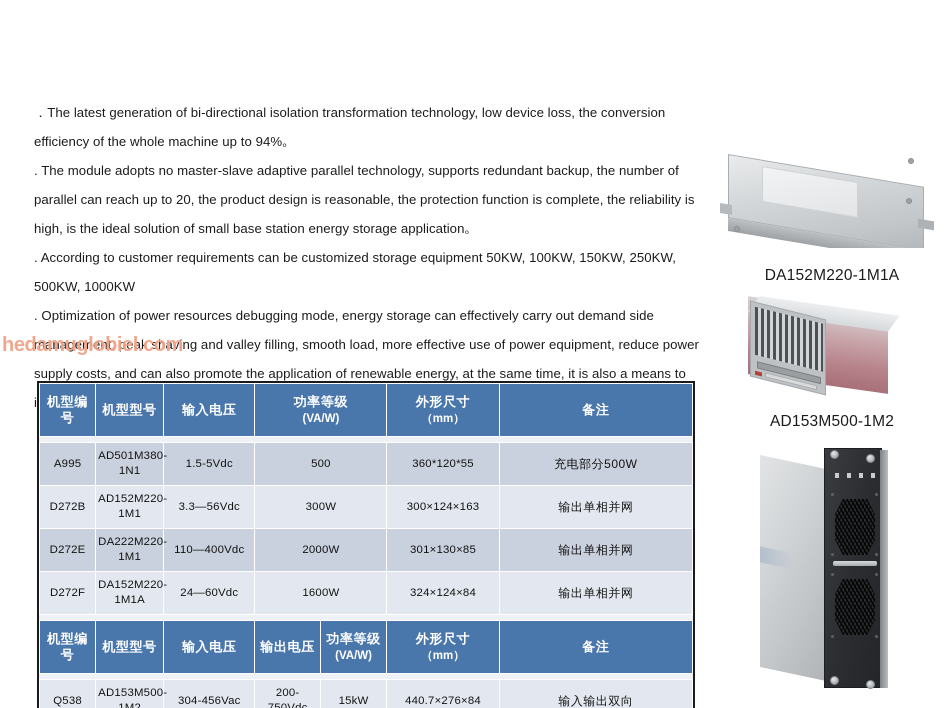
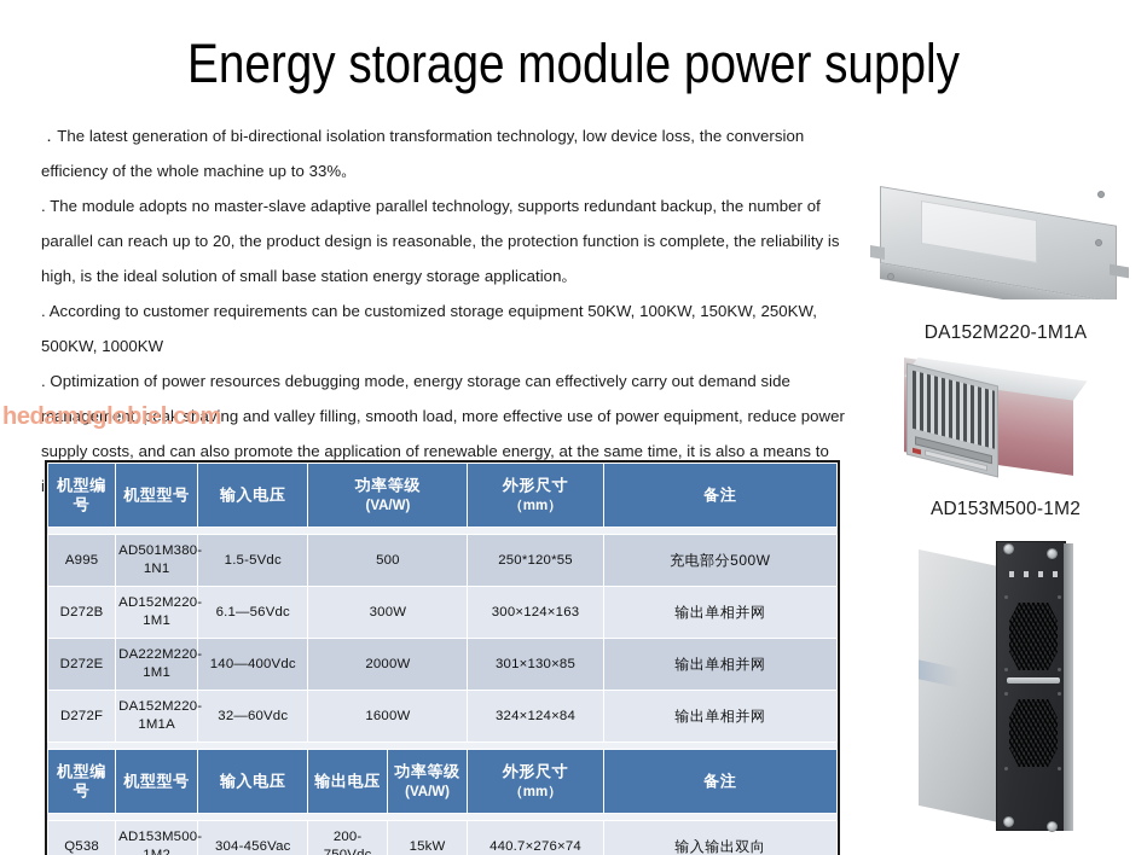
+ Energy storage module power supply
- ．The latest generation of bi-directional isolation transformation technology, low device loss, the conversion efficiency of the whole machine up to 94%｡
+ ．The latest generation of bi-directional isolation transformation technology, low device loss, the conversion efficiency of the whole machine up to 33%｡
  . The module adopts no master-slave adaptive parallel technology, supports redundant backup, the number of parallel can reach up to 20, the product design is reasonable, the protection function is complete, the reliability is high, is the ideal solution of small base station energy storage application｡
  . According to customer requirements can be customized storage equipment 50KW, 100KW, 150KW, 250KW, 500KW, 1000KW
  . Optimization of power resources debugging mode, energy storage can effectively carry out demand side management, peak shaving and valley filling, smooth load, more effective use of power equipment, reduce power supply costs, and can also promote the application of renewable energy, at the same time, it is also a means to i
  hedamuglobiel.com
  机型编号	机型型号	输入电压	功率等级 (VA/W)	外形尺寸 （mm）	备注
- A995	AD501M380-1N1	1.5-5Vdc	500	360*120*55	充电部分500W
+ A995	AD501M380-1N1	1.5-5Vdc	500	250*120*55	充电部分500W
- D272B	AD152M220-1M1	3.3—56Vdc	300W	300×124×163	输出单相并网
+ D272B	AD152M220-1M1	6.1—56Vdc	300W	300×124×163	输出单相并网
- D272E	DA222M220-1M1	110—400Vdc	2000W	301×130×85	输出单相并网
+ D272E	DA222M220-1M1	140—400Vdc	2000W	301×130×85	输出单相并网
- D272F	DA152M220-1M1A	24—60Vdc	1600W	324×124×84	输出单相并网
+ D272F	DA152M220-1M1A	32—60Vdc	1600W	324×124×84	输出单相并网
  机型编号	机型型号	输入电压	输出电压	功率等级 (VA/W)	外形尺寸 （mm）	备注
- Q538	AD153M500-	304-456Vac	200-	15kW	440.7×276×84	输入输出双向
+ Q538	AD153M500-	304-456Vac	200-	15kW	440.7×276×74	输入输出双向
  DA152M220-1M1A
  AD153M500-1M2
